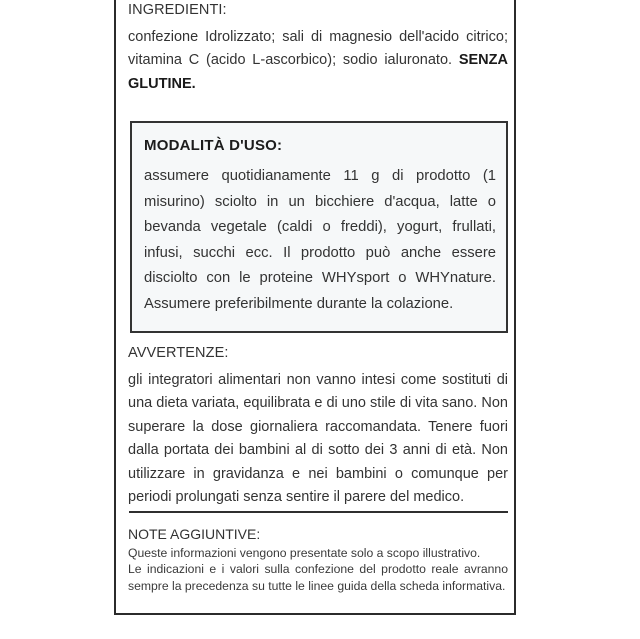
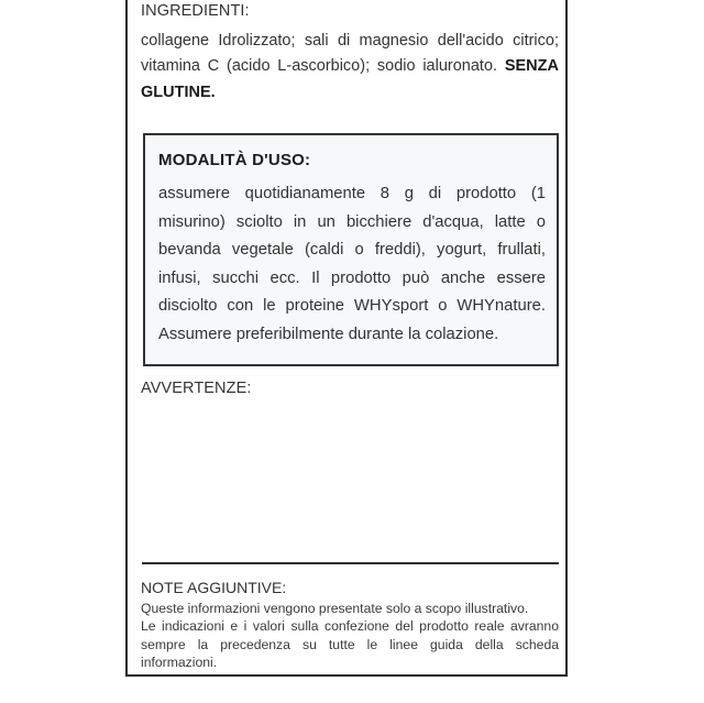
  INGREDIENTI:
- confezione Idrolizzato; sali di magnesio dell'acido citrico; vitamina C (acido L-ascorbico); sodio ialuronato. SENZA GLUTINE.
+ collagene Idrolizzato; sali di magnesio dell'acido citrico; vitamina C (acido L-ascorbico); sodio ialuronato. SENZA GLUTINE.
  MODALITÀ D'USO:
- assumere quotidianamente 11 g di prodotto (1 misurino) sciolto in un bicchiere d'acqua, latte o bevanda vegetale (caldi o freddi), yogurt, frullati, infusi, succhi ecc. Il prodotto può anche essere disciolto con le proteine WHYsport o WHYnature. Assumere preferibilmente durante la colazione.
+ assumere quotidianamente 8 g di prodotto (1 misurino) sciolto in un bicchiere d'acqua, latte o bevanda vegetale (caldi o freddi), yogurt, frullati, infusi, succhi ecc. Il prodotto può anche essere disciolto con le proteine WHYsport o WHYnature. Assumere preferibilmente durante la colazione.
  AVVERTENZE:
- gli integratori alimentari non vanno intesi come sostituti di una dieta variata, equilibrata e di uno stile di vita sano. Non superare la dose giornaliera raccomandata. Tenere fuori dalla portata dei bambini al di sotto dei 3 anni di età. Non utilizzare in gravidanza e nei bambini o comunque per periodi prolungati senza sentire il parere del medico.
  NOTE AGGIUNTIVE:
  Queste informazioni vengono presentate solo a scopo illustrativo.
- Le indicazioni e i valori sulla confezione del prodotto reale avranno sempre la precedenza su tutte le linee guida della scheda informativa.
+ Le indicazioni e i valori sulla confezione del prodotto reale avranno sempre la precedenza su tutte le linee guida della scheda informazioni.
